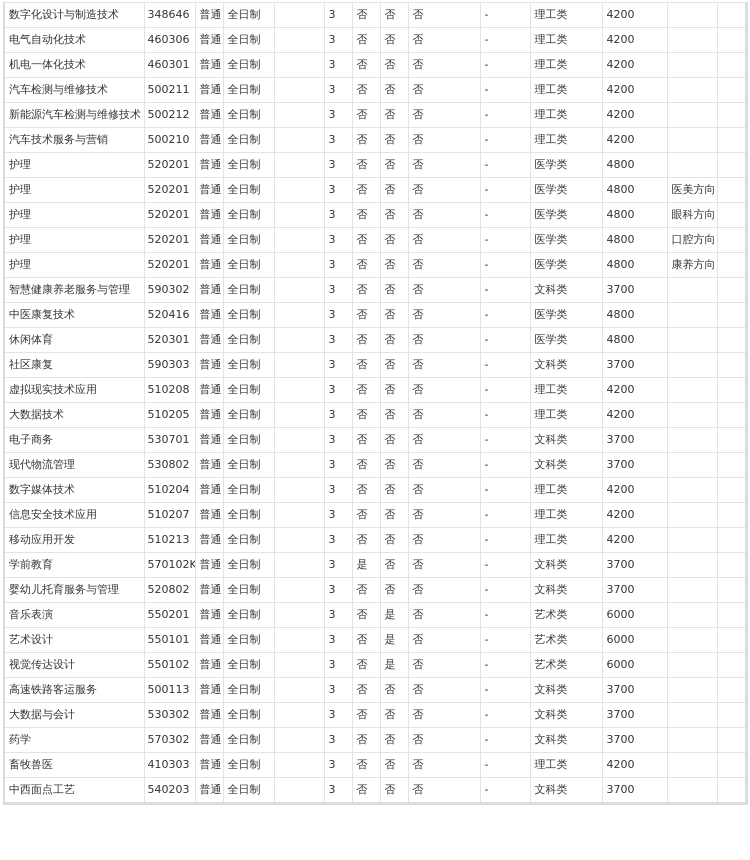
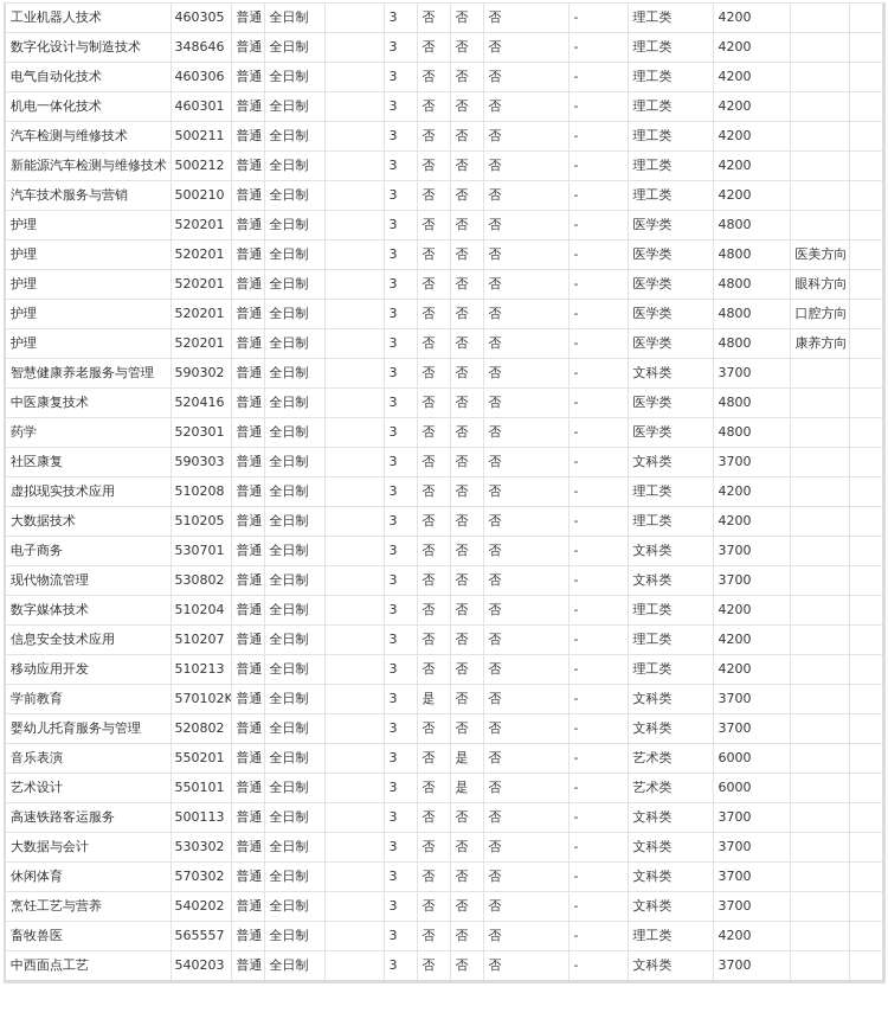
+ 工业机器人技术	460305	普通	全日制		3	否	否	否	-	理工类	4200
  数字化设计与制造技术	348646	普通	全日制		3	否	否	否	-	理工类	4200
  电气自动化技术	460306	普通	全日制		3	否	否	否	-	理工类	4200
  机电一体化技术	460301	普通	全日制		3	否	否	否	-	理工类	4200
  汽车检测与维修技术	500211	普通	全日制		3	否	否	否	-	理工类	4200
  新能源汽车检测与维修技术	500212	普通	全日制		3	否	否	否	-	理工类	4200
  汽车技术服务与营销	500210	普通	全日制		3	否	否	否	-	理工类	4200
  护理	520201	普通	全日制		3	否	否	否	-	医学类	4800
  护理	520201	普通	全日制		3	否	否	否	-	医学类	4800	医美方向
  护理	520201	普通	全日制		3	否	否	否	-	医学类	4800	眼科方向
  护理	520201	普通	全日制		3	否	否	否	-	医学类	4800	口腔方向
  护理	520201	普通	全日制		3	否	否	否	-	医学类	4800	康养方向
  智慧健康养老服务与管理	590302	普通	全日制		3	否	否	否	-	文科类	3700
  中医康复技术	520416	普通	全日制		3	否	否	否	-	医学类	4800
- 休闲体育	520301	普通	全日制		3	否	否	否	-	医学类	4800
+ 药学	520301	普通	全日制		3	否	否	否	-	医学类	4800
  社区康复	590303	普通	全日制		3	否	否	否	-	文科类	3700
  虚拟现实技术应用	510208	普通	全日制		3	否	否	否	-	理工类	4200
  大数据技术	510205	普通	全日制		3	否	否	否	-	理工类	4200
  电子商务	530701	普通	全日制		3	否	否	否	-	文科类	3700
  现代物流管理	530802	普通	全日制		3	否	否	否	-	文科类	3700
  数字媒体技术	510204	普通	全日制		3	否	否	否	-	理工类	4200
  信息安全技术应用	510207	普通	全日制		3	否	否	否	-	理工类	4200
  移动应用开发	510213	普通	全日制		3	否	否	否	-	理工类	4200
  学前教育	570102K	普通	全日制		3	是	否	否	-	文科类	3700
  婴幼儿托育服务与管理	520802	普通	全日制		3	否	否	否	-	文科类	3700
  音乐表演	550201	普通	全日制		3	否	是	否	-	艺术类	6000
  艺术设计	550101	普通	全日制		3	否	是	否	-	艺术类	6000
- 视觉传达设计	550102	普通	全日制		3	否	是	否	-	艺术类	6000
  高速铁路客运服务	500113	普通	全日制		3	否	否	否	-	文科类	3700
  大数据与会计	530302	普通	全日制		3	否	否	否	-	文科类	3700
- 药学	570302	普通	全日制		3	否	否	否	-	文科类	3700
+ 休闲体育	570302	普通	全日制		3	否	否	否	-	文科类	3700
+ 烹饪工艺与营养	540202	普通	全日制		3	否	否	否	-	文科类	3700
- 畜牧兽医	410303	普通	全日制		3	否	否	否	-	理工类	4200
+ 畜牧兽医	565557	普通	全日制		3	否	否	否	-	理工类	4200
  中西面点工艺	540203	普通	全日制		3	否	否	否	-	文科类	3700
